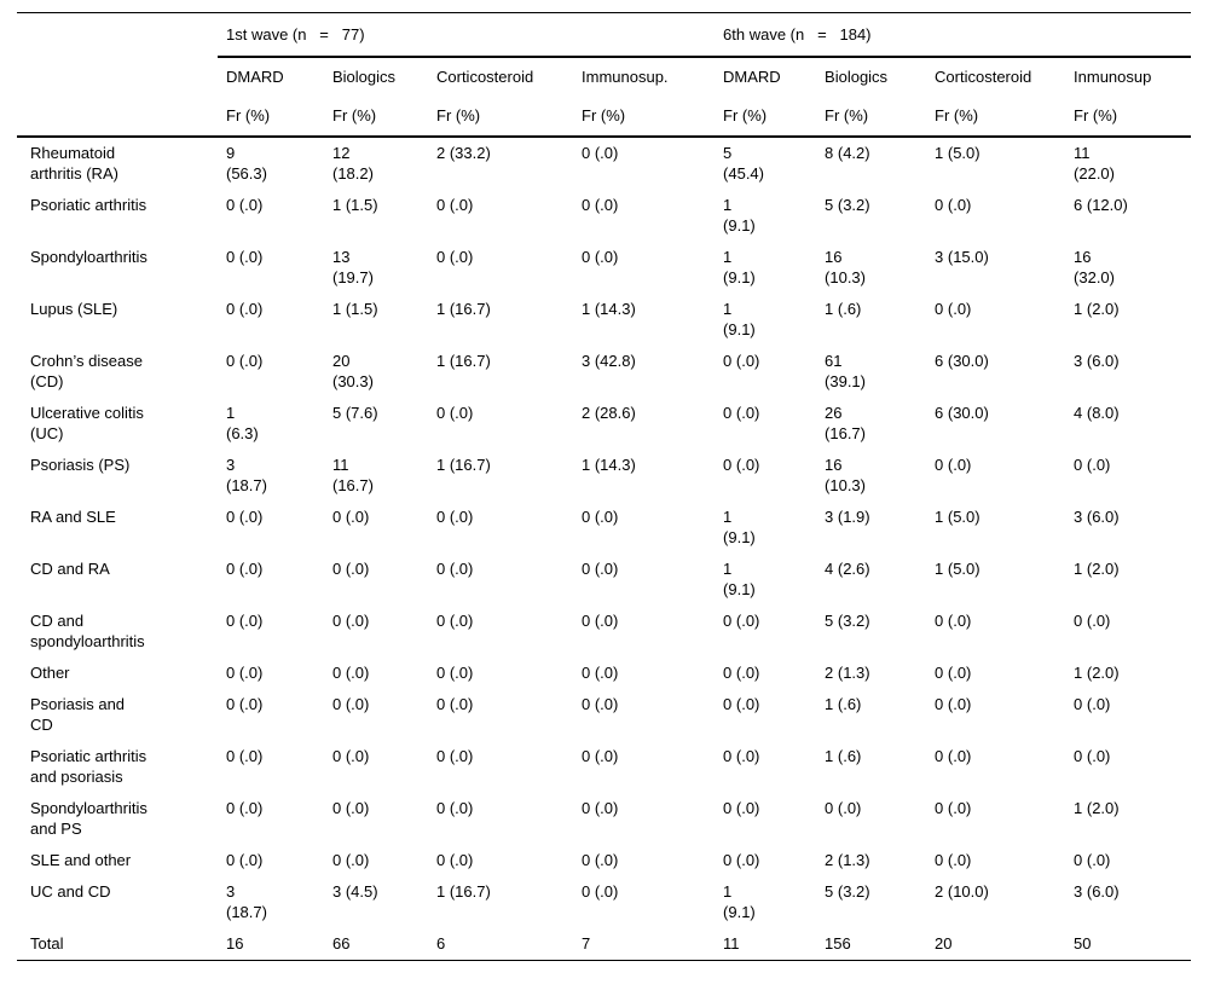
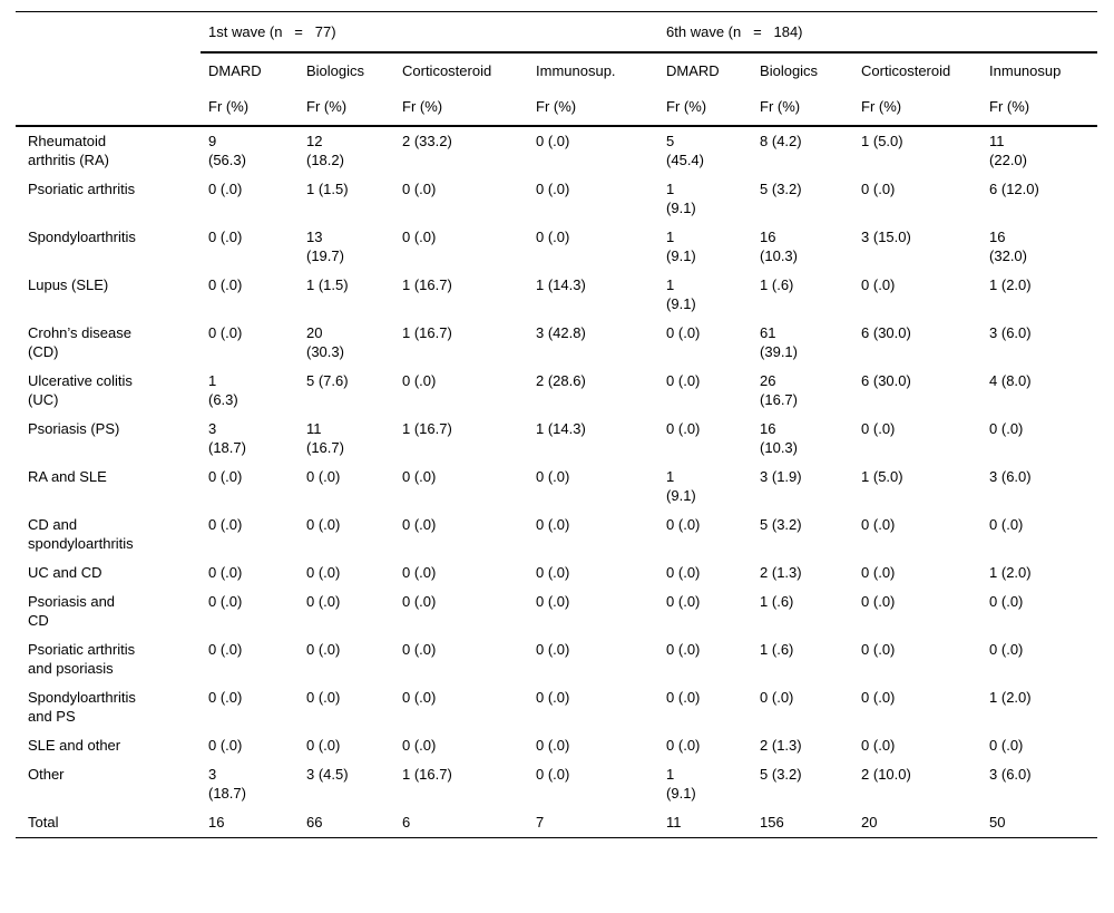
  	1st wave (n = 77)	6th wave (n = 184)
  	DMARD	Biologics	Corticosteroid	Immunosup.	DMARD	Biologics	Corticosteroid	Inmunosup
  	Fr (%)	Fr (%)	Fr (%)	Fr (%)	Fr (%)	Fr (%)	Fr (%)	Fr (%)
  Rheumatoid arthritis (RA)	9 (56.3)	12 (18.2)	2 (33.2)	0 (.0)	5 (45.4)	8 (4.2)	1 (5.0)	11 (22.0)
  Psoriatic arthritis	0 (.0)	1 (1.5)	0 (.0)	0 (.0)	1 (9.1)	5 (3.2)	0 (.0)	6 (12.0)
  Spondyloarthritis	0 (.0)	13 (19.7)	0 (.0)	0 (.0)	1 (9.1)	16 (10.3)	3 (15.0)	16 (32.0)
  Lupus (SLE)	0 (.0)	1 (1.5)	1 (16.7)	1 (14.3)	1 (9.1)	1 (.6)	0 (.0)	1 (2.0)
  Crohn’s disease (CD)	0 (.0)	20 (30.3)	1 (16.7)	3 (42.8)	0 (.0)	61 (39.1)	6 (30.0)	3 (6.0)
  Ulcerative colitis (UC)	1 (6.3)	5 (7.6)	0 (.0)	2 (28.6)	0 (.0)	26 (16.7)	6 (30.0)	4 (8.0)
  Psoriasis (PS)	3 (18.7)	11 (16.7)	1 (16.7)	1 (14.3)	0 (.0)	16 (10.3)	0 (.0)	0 (.0)
  RA and SLE	0 (.0)	0 (.0)	0 (.0)	0 (.0)	1 (9.1)	3 (1.9)	1 (5.0)	3 (6.0)
- CD and RA	0 (.0)	0 (.0)	0 (.0)	0 (.0)	1 (9.1)	4 (2.6)	1 (5.0)	1 (2.0)
  CD and spondyloarthritis	0 (.0)	0 (.0)	0 (.0)	0 (.0)	0 (.0)	5 (3.2)	0 (.0)	0 (.0)
- Other	0 (.0)	0 (.0)	0 (.0)	0 (.0)	0 (.0)	2 (1.3)	0 (.0)	1 (2.0)
+ UC and CD	0 (.0)	0 (.0)	0 (.0)	0 (.0)	0 (.0)	2 (1.3)	0 (.0)	1 (2.0)
  Psoriasis and CD	0 (.0)	0 (.0)	0 (.0)	0 (.0)	0 (.0)	1 (.6)	0 (.0)	0 (.0)
  Psoriatic arthritis and psoriasis	0 (.0)	0 (.0)	0 (.0)	0 (.0)	0 (.0)	1 (.6)	0 (.0)	0 (.0)
  Spondyloarthritis and PS	0 (.0)	0 (.0)	0 (.0)	0 (.0)	0 (.0)	0 (.0)	0 (.0)	1 (2.0)
  SLE and other	0 (.0)	0 (.0)	0 (.0)	0 (.0)	0 (.0)	2 (1.3)	0 (.0)	0 (.0)
- UC and CD	3 (18.7)	3 (4.5)	1 (16.7)	0 (.0)	1 (9.1)	5 (3.2)	2 (10.0)	3 (6.0)
+ Other	3 (18.7)	3 (4.5)	1 (16.7)	0 (.0)	1 (9.1)	5 (3.2)	2 (10.0)	3 (6.0)
  Total	16	66	6	7	11	156	20	50
